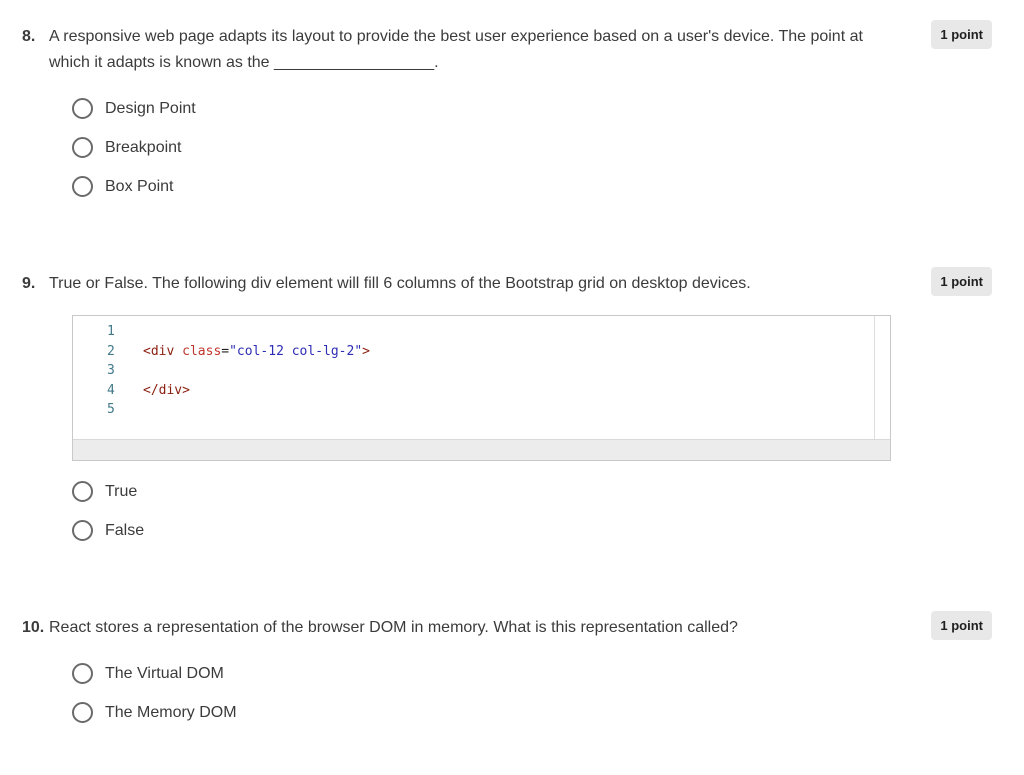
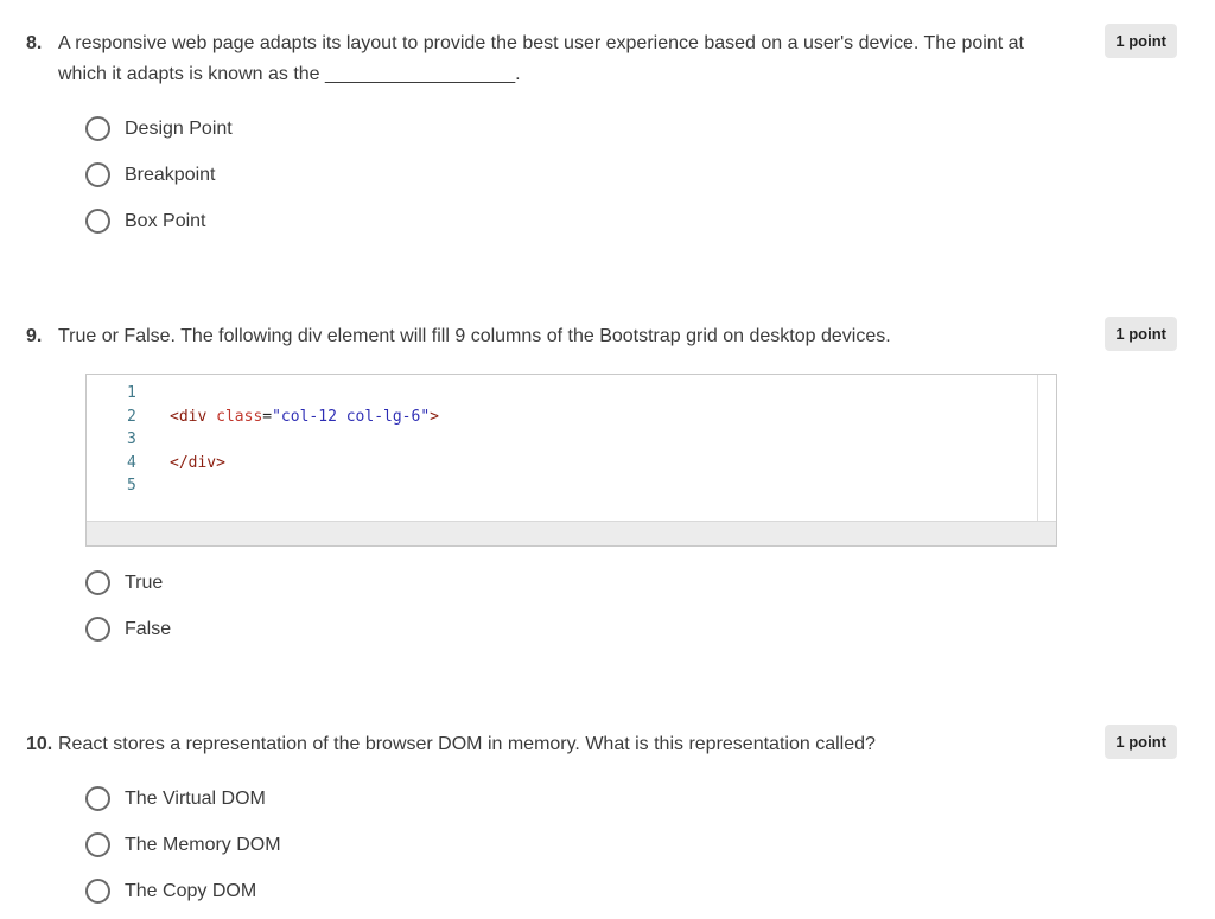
  1 point
  8.
  A responsive web page adapts its layout to provide the best user experience based on a user's device. The point at which it adapts is known as the __________________.
  Design Point
  Breakpoint
  Box Point
  1 point
  9.
- True or False. The following div element will fill 6 columns of the Bootstrap grid on desktop devices.
+ True or False. The following div element will fill 9 columns of the Bootstrap grid on desktop devices.
  1
- 2 <div class="col-12 col-lg-2">
+ 2 <div class="col-12 col-lg-6">
  3
  4 </div>
  5
  True
  False
  1 point
  10.
  React stores a representation of the browser DOM in memory. What is this representation called?
  The Virtual DOM
  The Memory DOM
+ The Copy DOM
